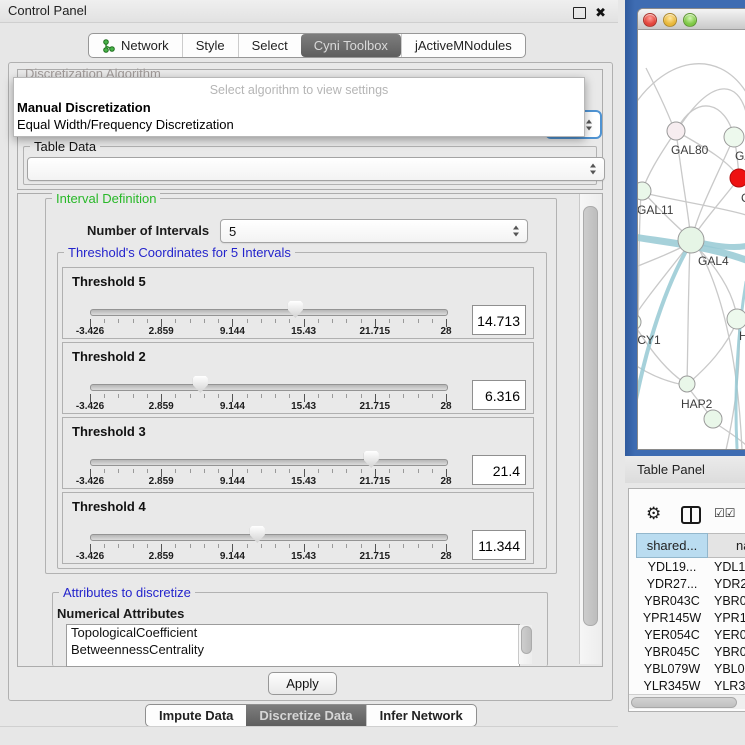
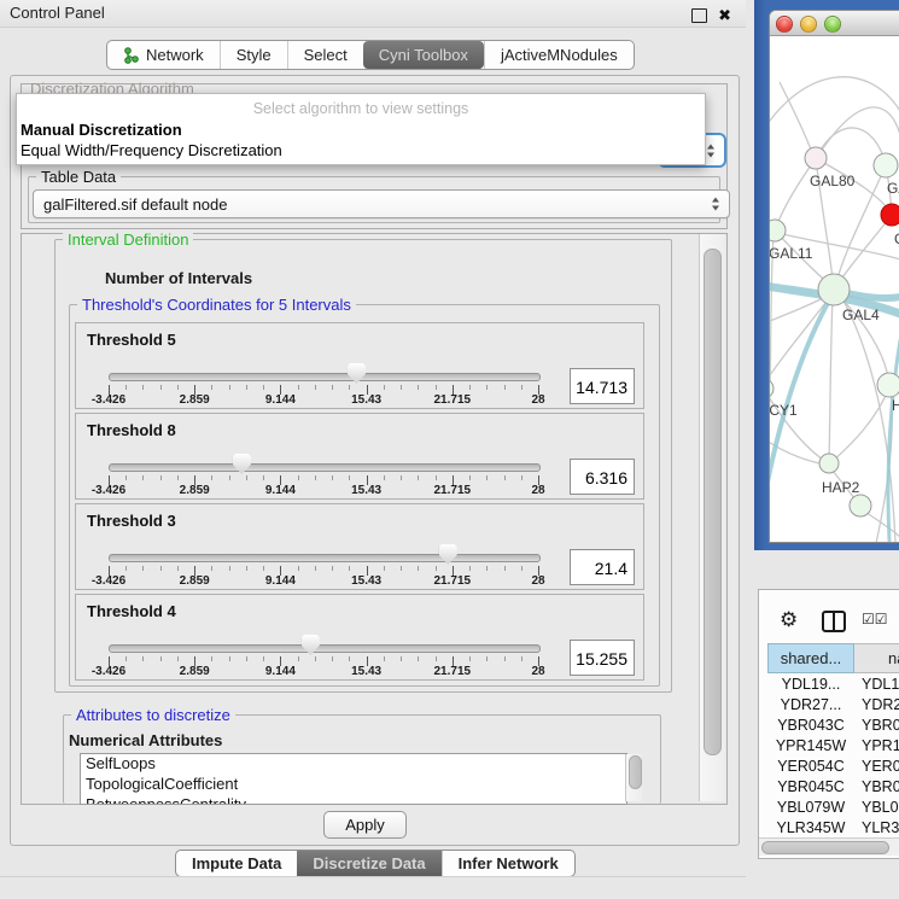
  Control Panel
  ✖
  Network
  Style
  Select
  Cyni Toolbox
  jActiveMNodules
  Discretization Algorithm
  Table Data
+ galFiltered.sif default node
  Select algorithm to view settings
  Manual Discretization
  Equal Width/Frequency Discretization
  Interval Definition
  Number of Intervals
- 5
  Threshold's Coordinates for 5 Intervals
  Threshold 5
  -3.426
  2.859
  9.144
  15.43
  21.715
  28
  14.713
- Threshold 2
+ Threshold 8
  -3.426
  2.859
  9.144
  15.43
  21.715
  28
  6.316
  Threshold 3
  -3.426
  2.859
  9.144
  15.43
  21.715
  28
  21.4
  Threshold 4
  -3.426
  2.859
  9.144
  15.43
  21.715
  28
- 11.344
+ 15.255
  Attributes to discretize
  Numerical Attributes
+ SelfLoops
  TopologicalCoefficient
  BetweennessCentrality
  Apply
  Impute Data
  Discretize Data
  Infer Network
  GAL80
  GAL11
  GAL4
  H
  CY1
  HAP2
- Table Panel
  ⚙
  ☑☑
  shared...
  YDL19...
  YDL1
  YDR27...
  YDR2
  YBR043C
  YBR0
  YPR145W
  YPR1
  YER054C
  YER0
  YBR045C
  YBR0
  YBL079W
  YBL0
  YLR345W
  YLR3
